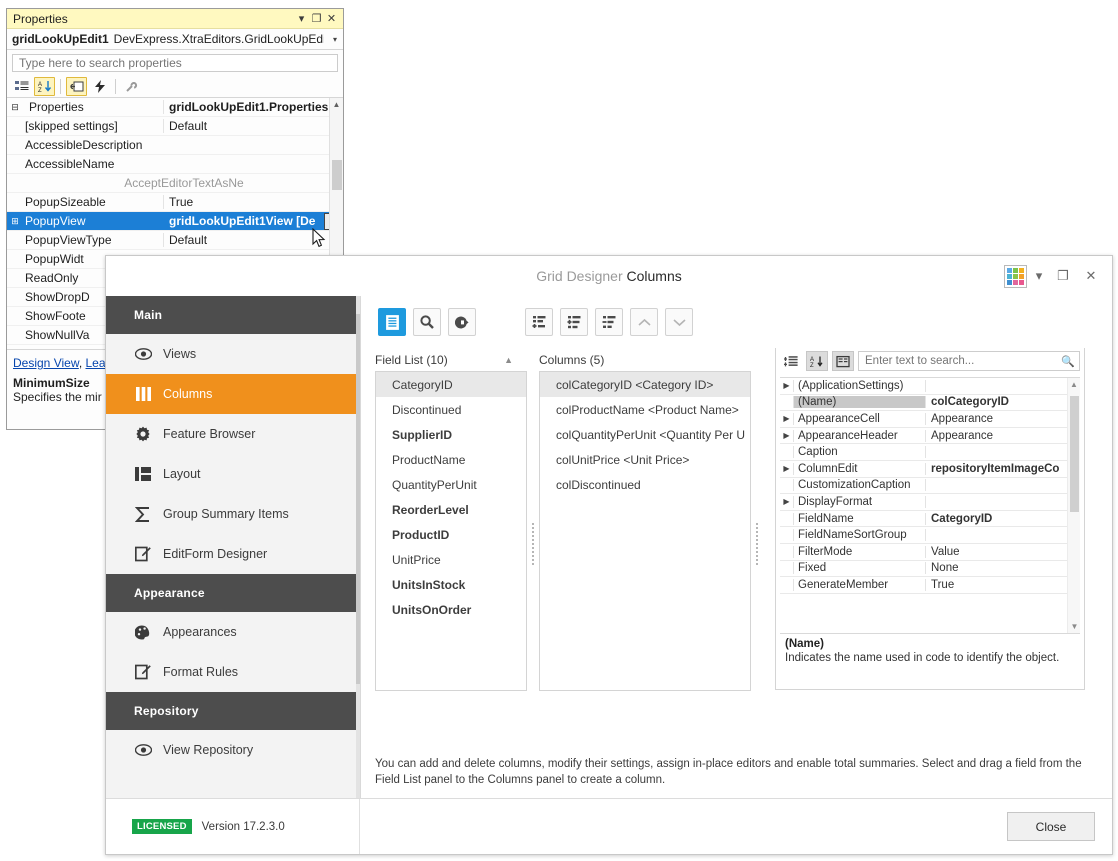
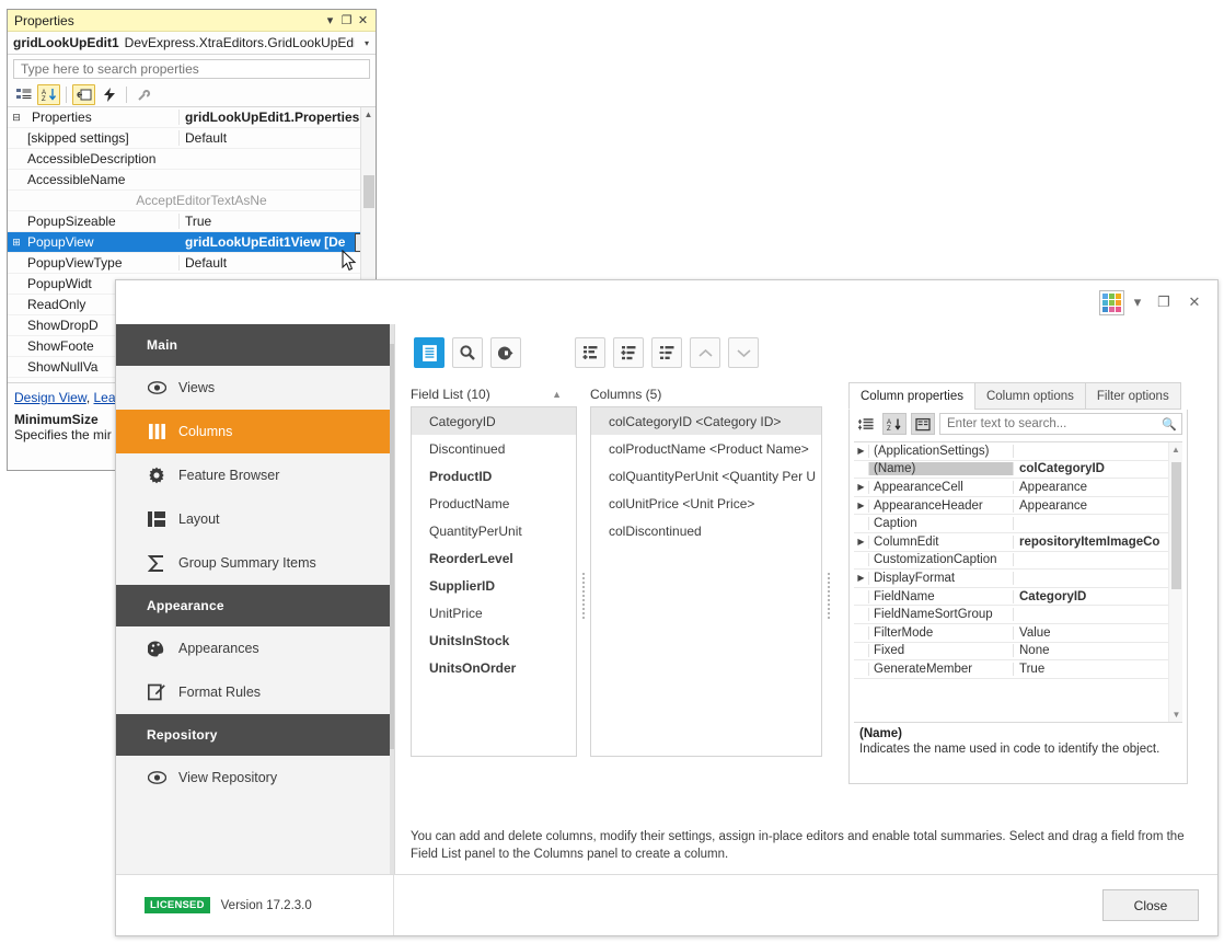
  Properties
  ▾
  ❐
  ✕
  gridLookUpEdit1
  DevExpress.XtraEditors.GridLookUpEd
  ▾
  Type here to search properties
  ⊟
  Properties
  gridLookUpEdit1.Properties
  [skipped settings]
  Default
  AccessibleDescription
  AccessibleName
  AcceptEditorTextAsNe
  PopupSizeable
  True
  ⊞
  PopupView
  gridLookUpEdit1View [De
  PopupViewType
  Default
  PopupWidt
  ReadOnly
  ShowDropD
  ShowFoote
  ShowNullVa
  ▲
  Design View, Lea
  MinimumSize
  Specifies the mir
- Grid Designer Columns
  ▾
  ❐
  ✕
  Main
  Views
  Columns
  Feature Browser
  Layout
  Group Summary Items
- EditForm Designer
  Appearance
  Appearances
  Format Rules
  Repository
  View Repository
  Field List (10)
  ▲
  CategoryID
  Discontinued
- SupplierID
+ ProductID
  ProductName
  QuantityPerUnit
  ReorderLevel
- ProductID
+ SupplierID
  UnitPrice
  UnitsInStock
  UnitsOnOrder
  Columns (5)
  colCategoryID <Category ID>
  colProductName <Product Name>
  colQuantityPerUnit <Quantity Per U
  colUnitPrice <Unit Price>
  colDiscontinued
+ Column properties
+ Column options
+ Filter options
  Enter text to search...
  🔍
  ▶
  (ApplicationSettings)
  (Name)
  colCategoryID
  ▶
  AppearanceCell
  Appearance
  ▶
  AppearanceHeader
  Appearance
  Caption
  ▶
  ColumnEdit
  repositoryItemImageCo
  CustomizationCaption
  ▶
  DisplayFormat
  FieldName
  CategoryID
  FieldNameSortGroup
  FilterMode
  Value
  Fixed
  None
  GenerateMember
  True
  ▲
  ▼
  (Name)
  Indicates the name used in code to identify the object.
  You can add and delete columns, modify their settings, assign in-place editors and enable total summaries. Select and drag a field from the Field List panel to the Columns panel to create a column.
  LICENSED
  Version 17.2.3.0
  Close
